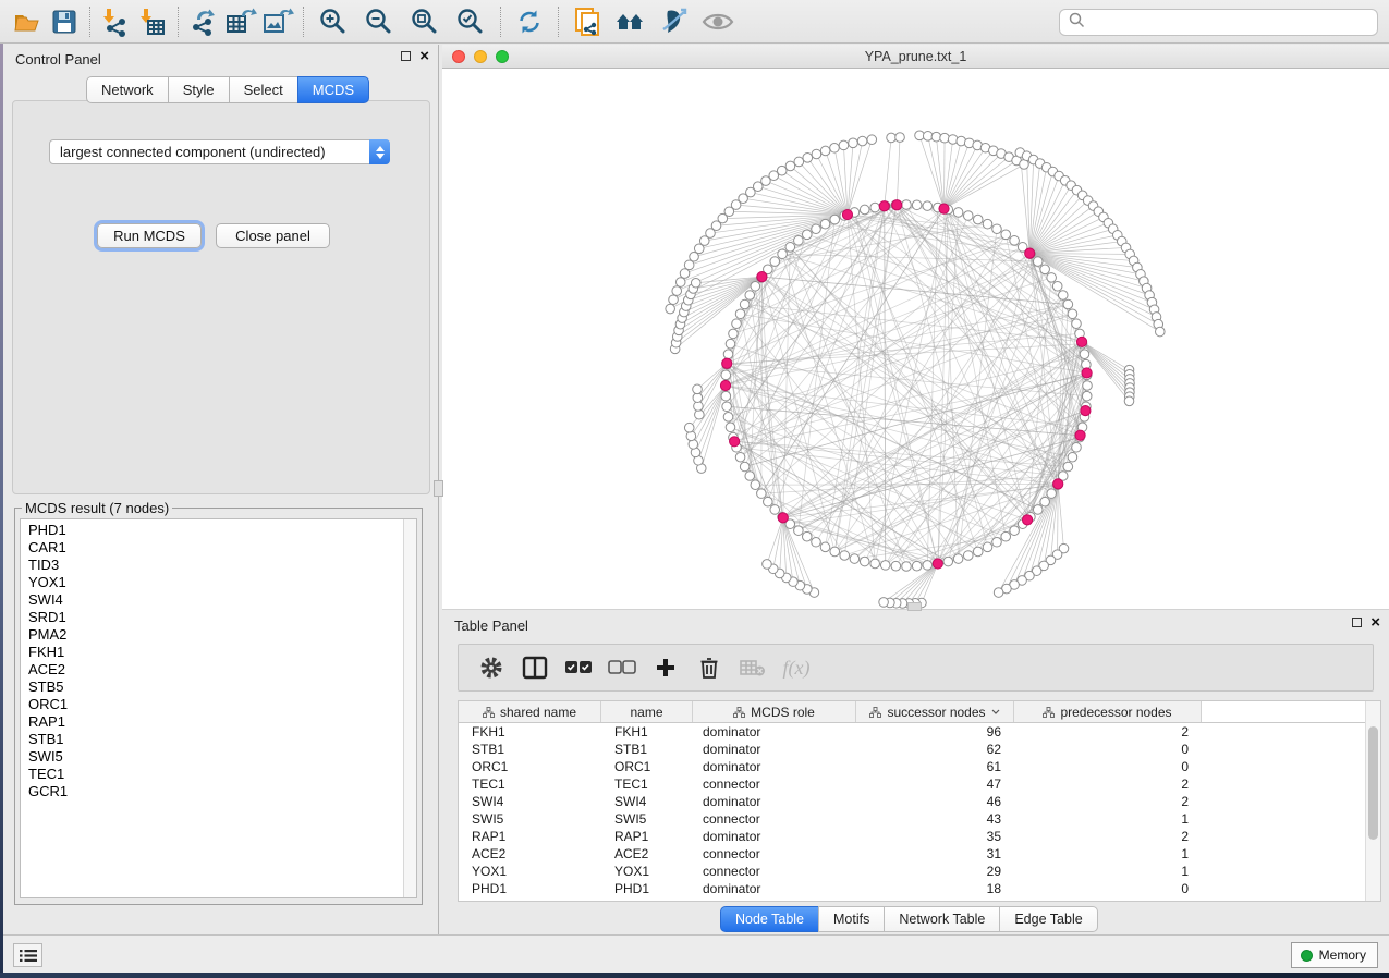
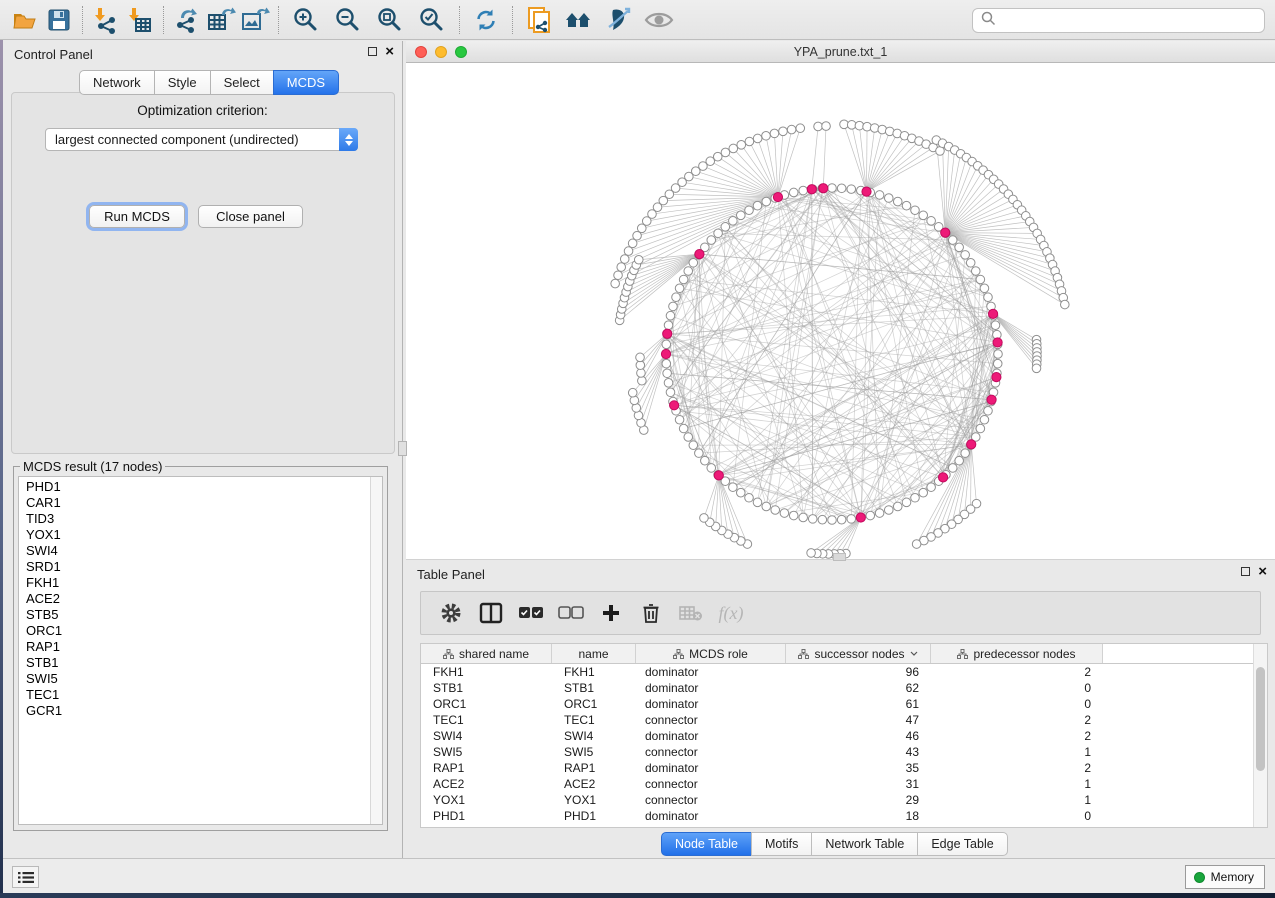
  Control Panel
  ×
  Network
  Style
  Select
  MCDS
+ Optimization criterion:
  largest connected component (undirected)
  Run MCDS
  Close panel
- MCDS result (7 nodes)
+ MCDS result (17 nodes)
  PHD1
  CAR1
  TID3
  YOX1
  SWI4
  SRD1
- PMA2
  FKH1
  ACE2
  STB5
  ORC1
  RAP1
  STB1
  SWI5
  TEC1
  GCR1
  YPA_prune.txt_1
  Table Panel
  ×
  f(x)
  shared name
  name
  MCDS role
  successor nodes
  predecessor nodes
  FKH1
  FKH1
  dominator
  96
  2
  STB1
  STB1
  dominator
  62
  0
  ORC1
  ORC1
  dominator
  61
  0
  TEC1
  TEC1
  connector
  47
  2
  SWI4
  SWI4
  dominator
  46
  2
  SWI5
  SWI5
  connector
  43
  1
  RAP1
  RAP1
  dominator
  35
  2
  ACE2
  ACE2
  connector
  31
  1
  YOX1
  YOX1
  connector
  29
  1
  PHD1
  PHD1
  dominator
  18
  0
  Node Table
  Motifs
  Network Table
  Edge Table
  Memory
